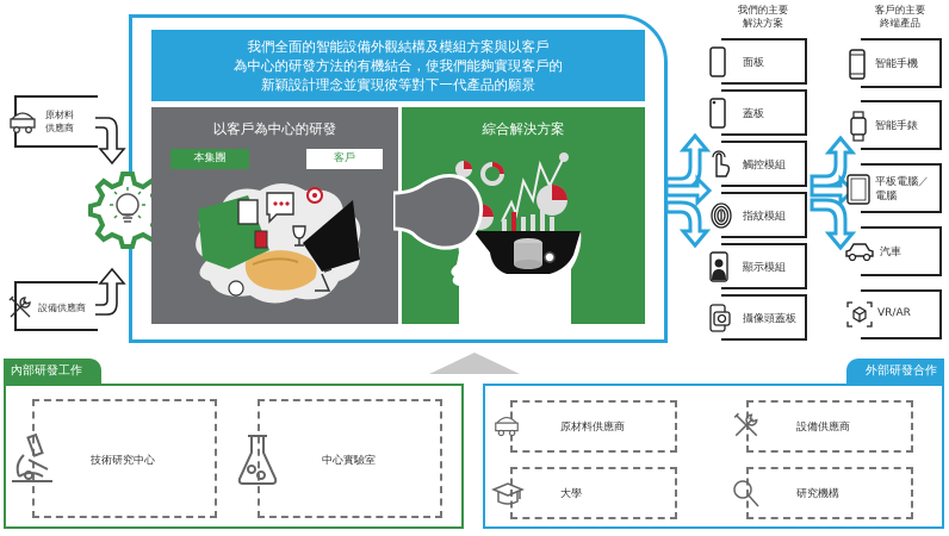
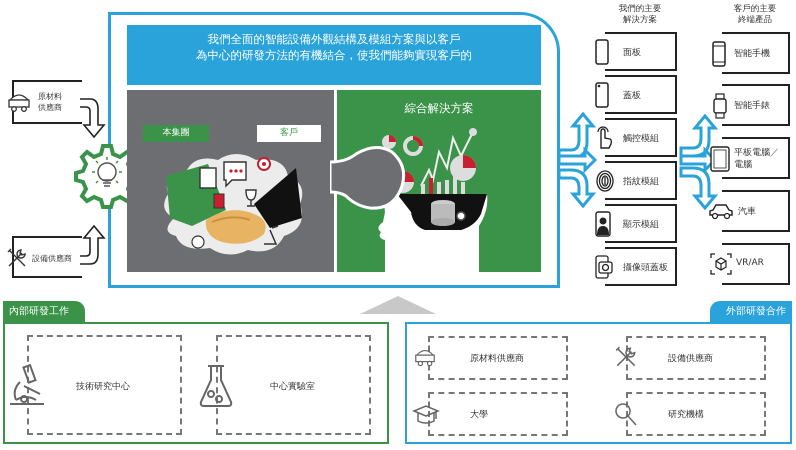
  原材料
  供應商
  設備供應商
  我們全面的智能設備外觀結構及模組方案與以客戶
  為中心的研發方法的有機結合，使我們能夠實現客戶的
- 新穎設計理念並實現彼等對下一代產品的願景
- 以客戶為中心的研發
  本集團
  客戶
  綜合解決方案
  我們的主要
  解決方案
  面板
  蓋板
  觸控模組
  指紋模組
  顯示模組
  攝像頭蓋板
  客戶的主要
  終端產品
  智能手機
  智能手錶
  平板電腦／
  電腦
  汽車
  VR/AR
  內部研發工作
  技術研究中心
  中心實驗室
  外部研發合作
  原材料供應商
  設備供應商
  大學
  研究機構
